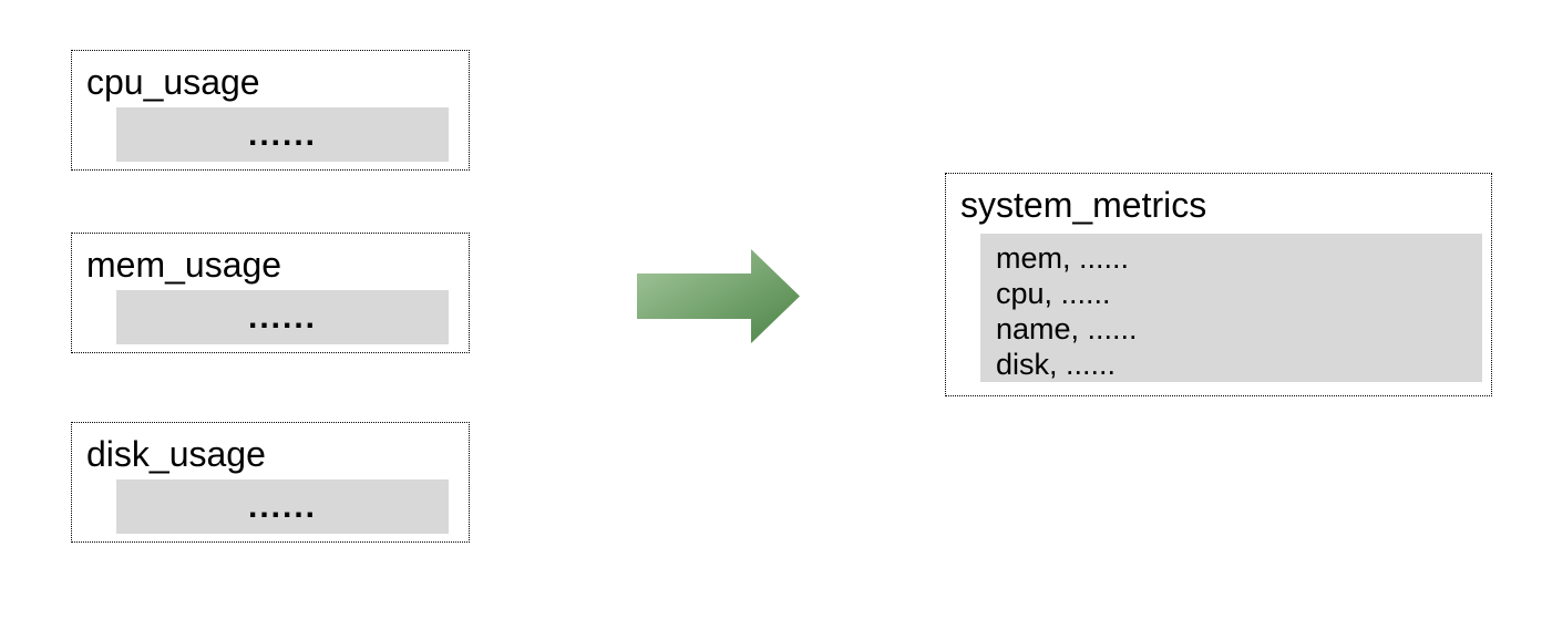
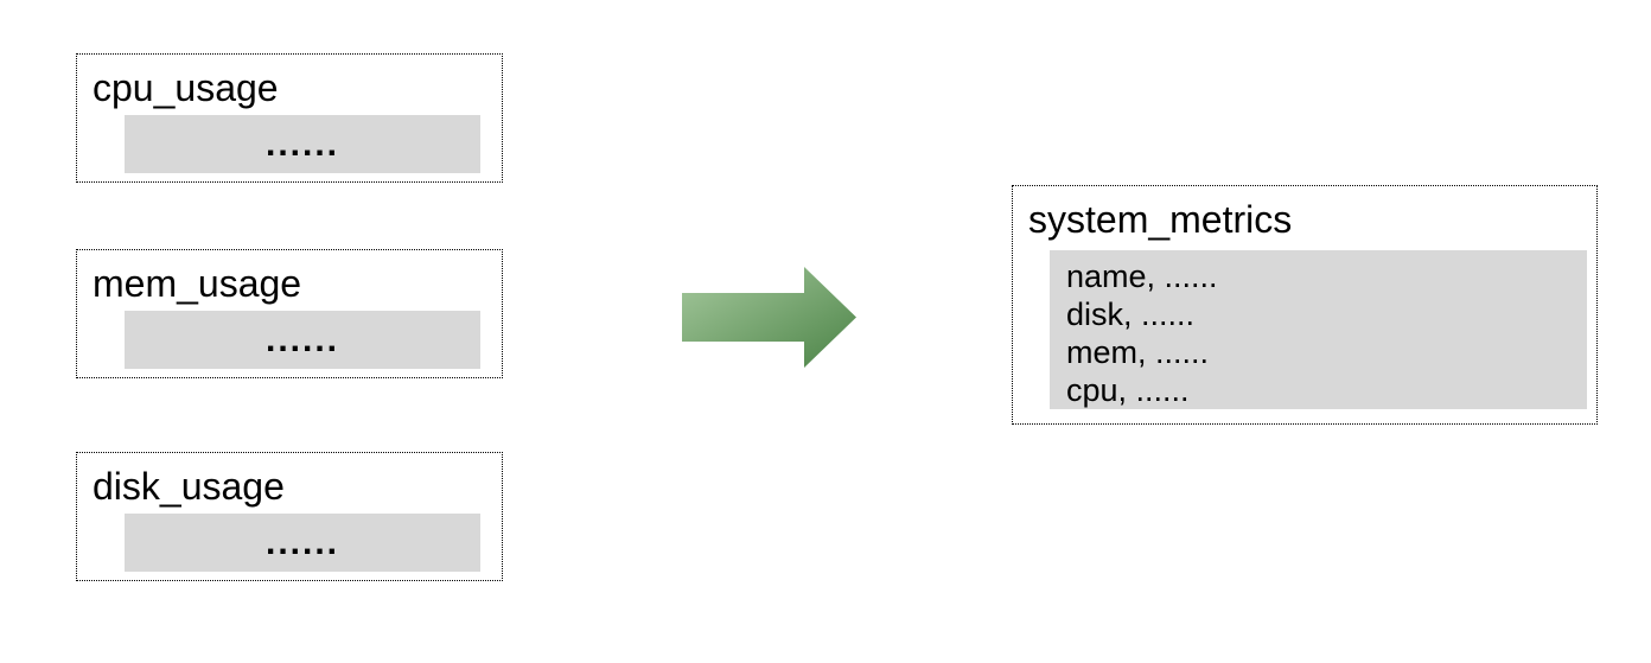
  cpu_usage
  ......
  mem_usage
  ......
  disk_usage
  ......
  system_metrics
- mem, ......
+ name, ......
- cpu, ......
+ disk, ......
- name, ......
+ mem, ......
- disk, ......
+ cpu, ......
